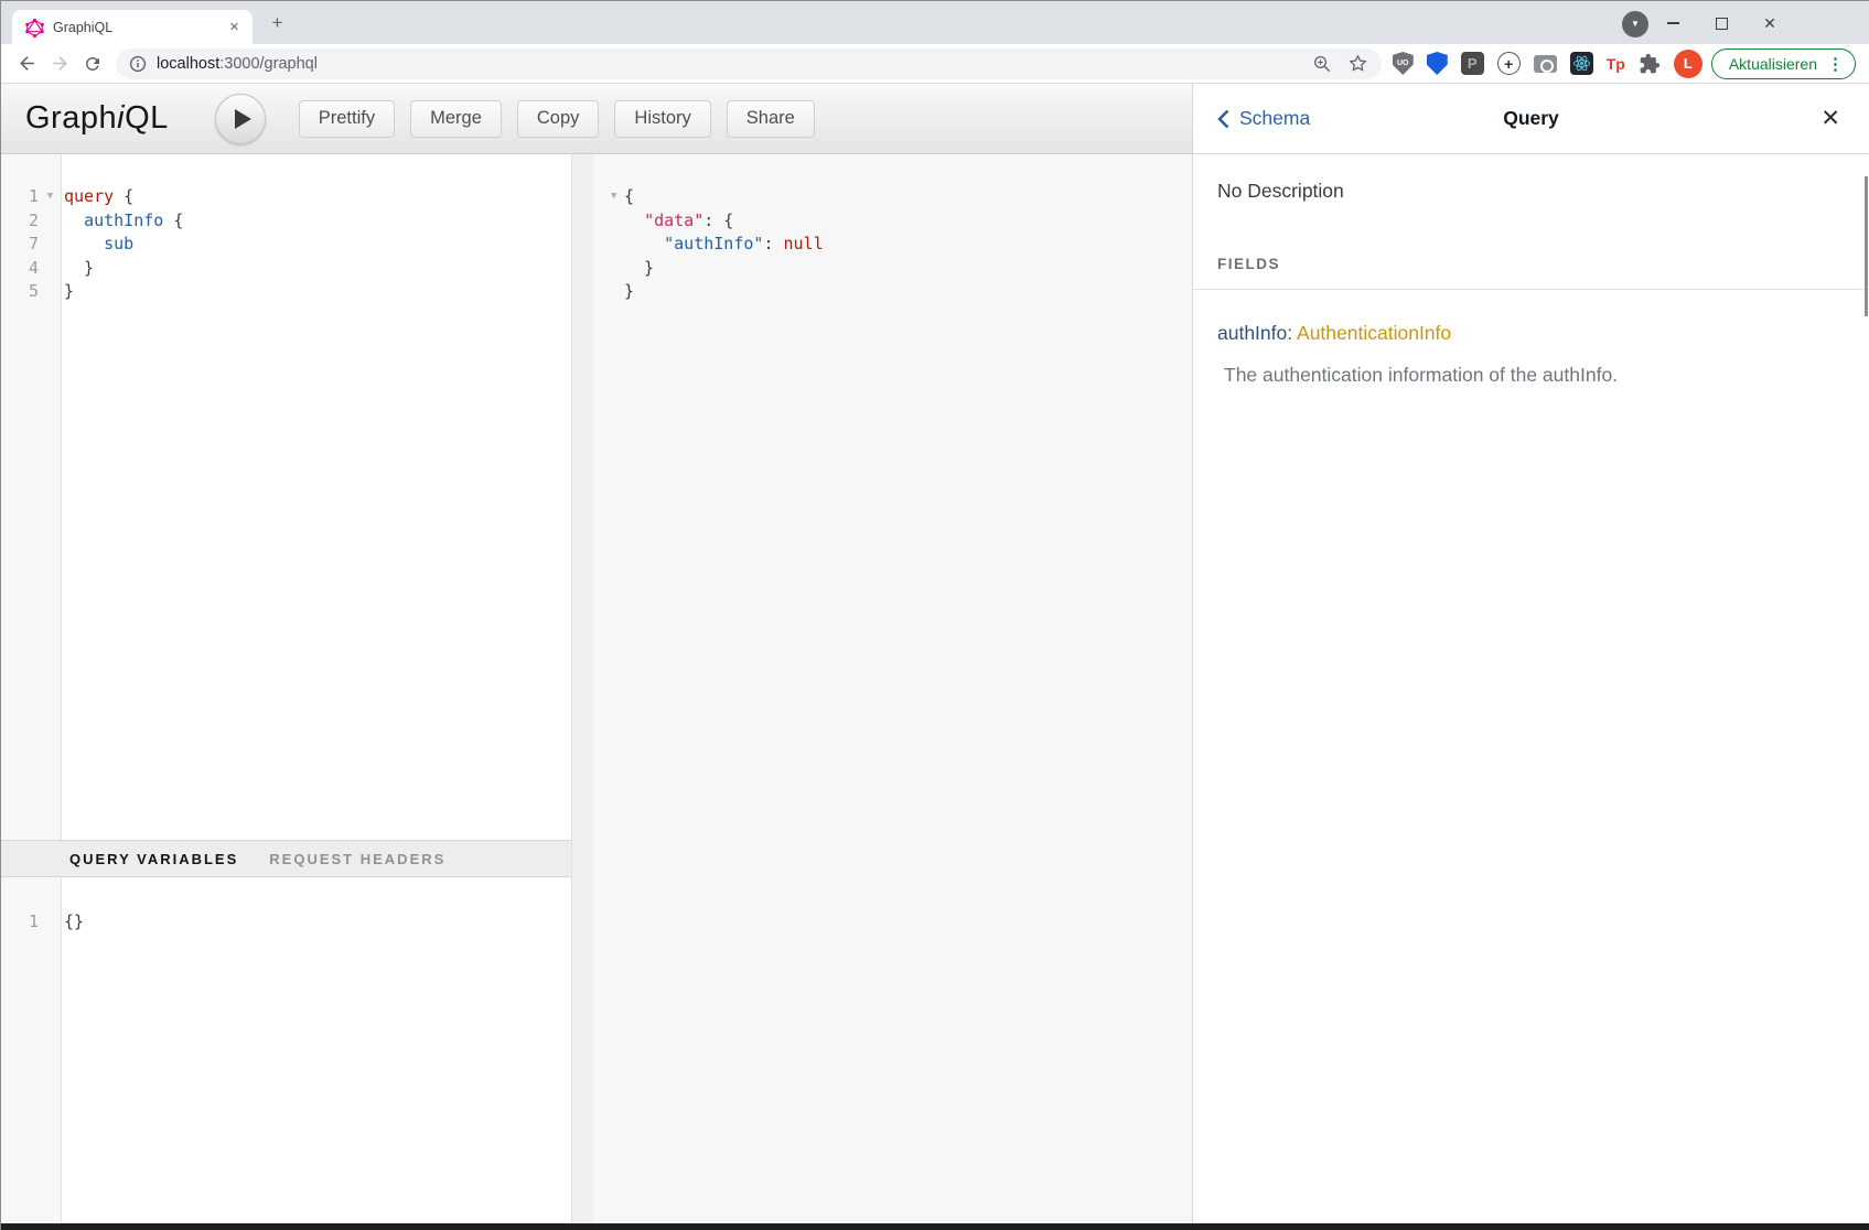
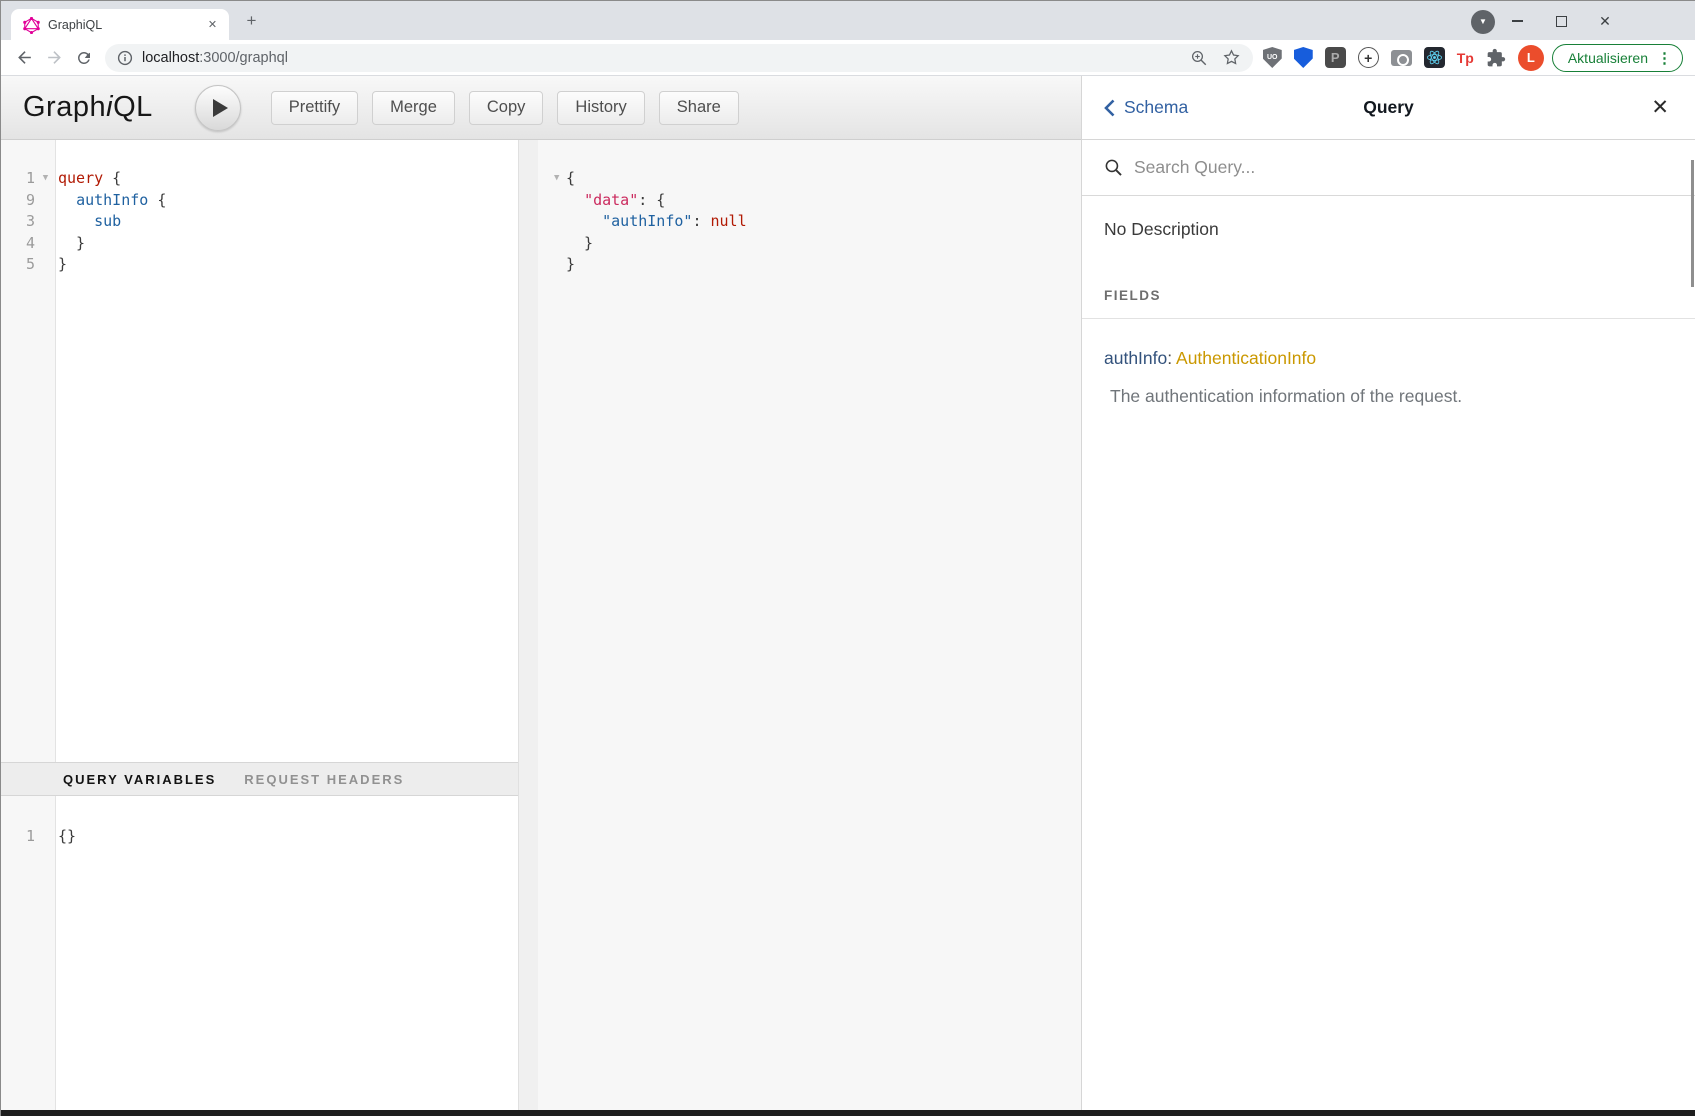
  GraphiQL
  localhost:3000/graphql
  P
  Tp
  L
  Aktualisieren
  GraphiQL
  Prettify
  Merge
  Copy
  History
  Share
  1
  ▼
  query {
- 2
+ 9
  authInfo {
- 7
+ 3
  sub
  4
  }
  5
  }
  QUERY VARIABLES
  REQUEST HEADERS
  1
  {}
  ▼
  {
  "data": {
  "authInfo": null
  }
  }
  Query
  Schema
+ Search Query...
  No Description
  FIELDS
  authInfo: AuthenticationInfo
- The authentication information of the authInfo.
+ The authentication information of the request.
